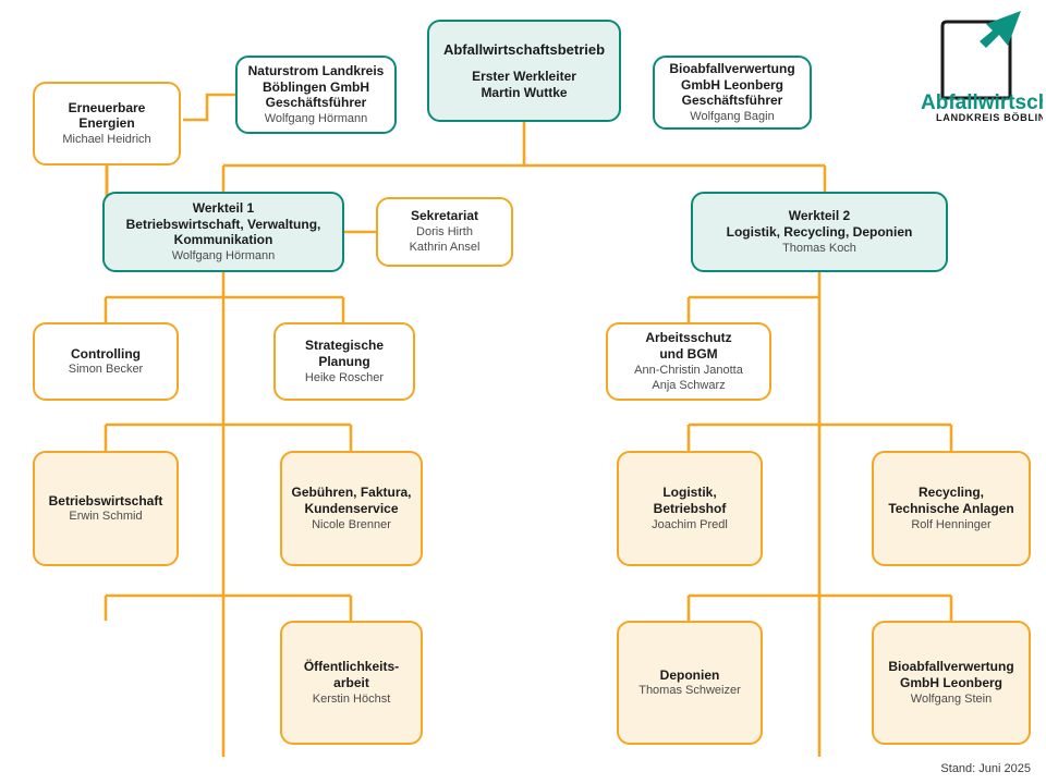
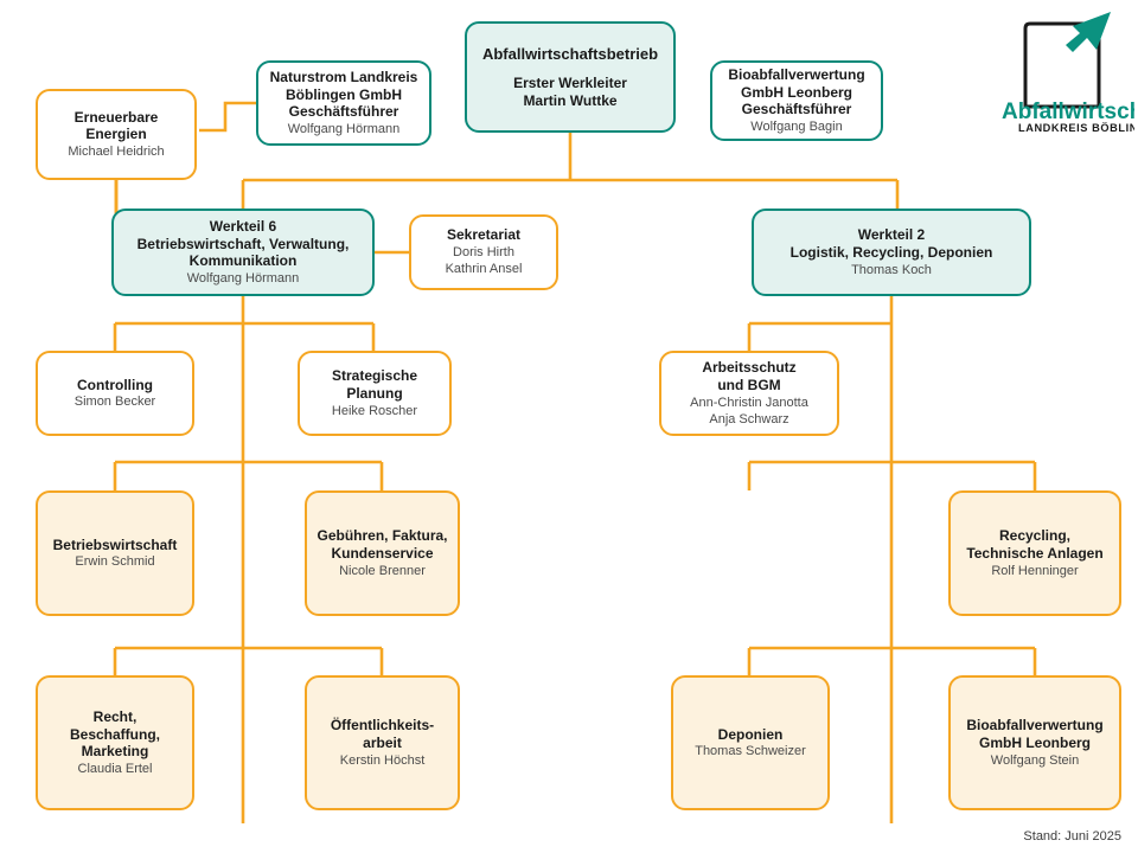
  Abfallwirtschaftsbetrieb
  Erster Werkleiter
  Martin Wuttke
  Naturstrom Landkreis
  Böblingen GmbH
  Geschäftsführer
  Wolfgang Hörmann
  Bioabfallverwertung
  GmbH Leonberg
  Geschäftsführer
  Wolfgang Bagin
  Erneuerbare
  Energien
  Michael Heidrich
- Werkteil 1
+ Werkteil 6
  Betriebswirtschaft, Verwaltung,
  Kommunikation
  Wolfgang Hörmann
  Sekretariat
  Doris Hirth
  Kathrin Ansel
  Werkteil 2
  Logistik, Recycling, Deponien
  Thomas Koch
  Controlling
  Simon Becker
  Strategische
  Planung
  Heike Roscher
  Arbeitsschutz
  und BGM
  Ann-Christin Janotta
  Anja Schwarz
  Betriebswirtschaft
  Erwin Schmid
  Gebühren, Faktura,
  Kundenservice
  Nicole Brenner
- Logistik,
- Betriebshof
- Joachim Predl
  Recycling,
  Technische Anlagen
  Rolf Henninger
+ Recht,
+ Beschaffung,
+ Marketing
+ Claudia Ertel
  Öffentlichkeits-
  arbeit
  Kerstin Höchst
  Deponien
  Thomas Schweizer
  Bioabfallverwertung
  GmbH Leonberg
  Wolfgang Stein
  Abfallwirtsc
  LANDKREIS BÖBLIN
  Stand: Juni 2025
